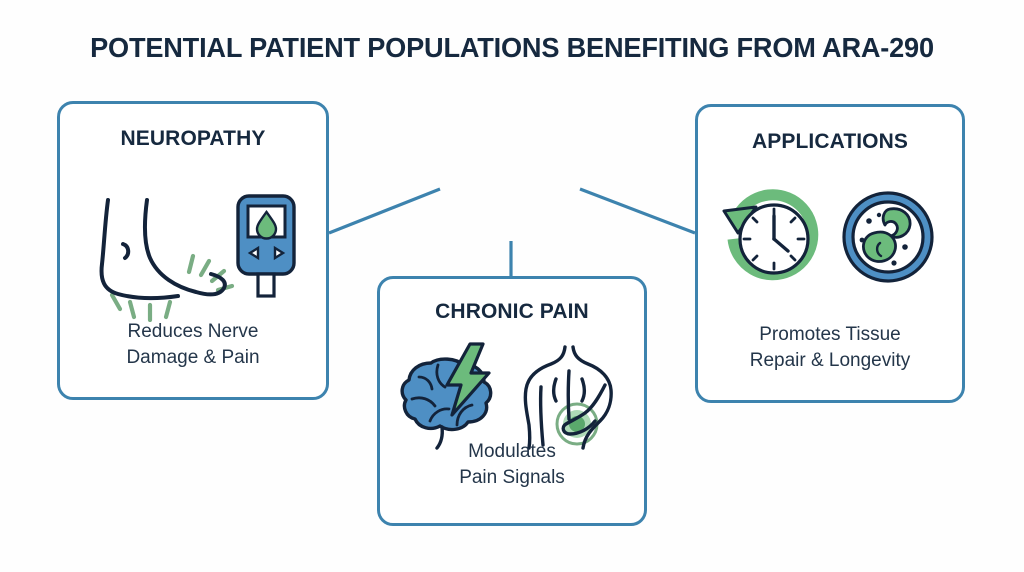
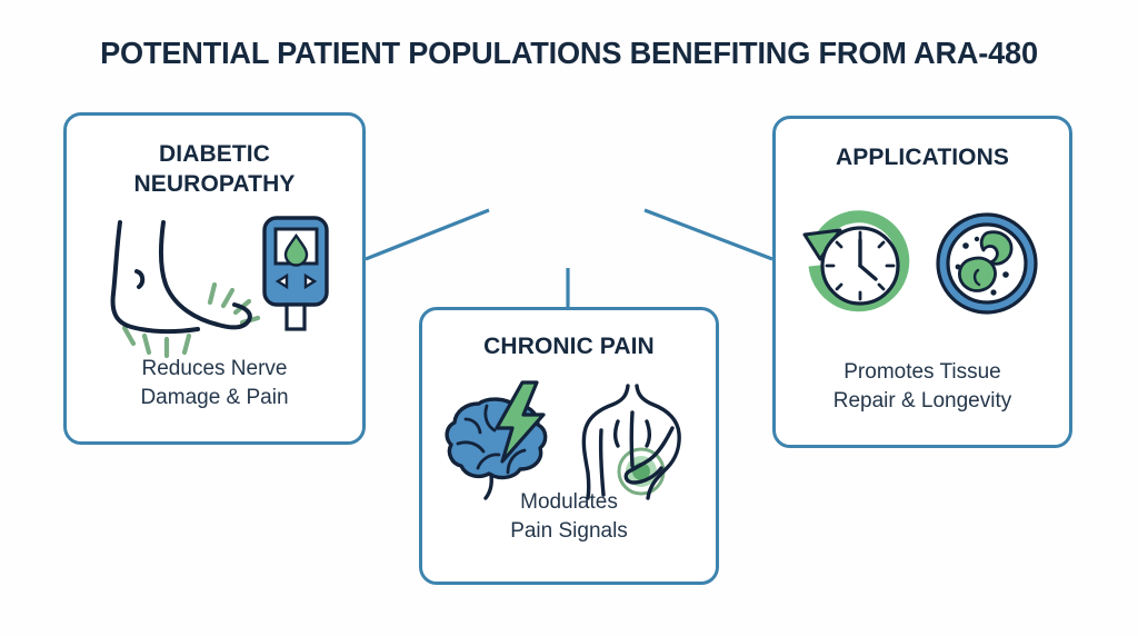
- POTENTIAL PATIENT POPULATIONS BENEFITING FROM ARA-290
+ POTENTIAL PATIENT POPULATIONS BENEFITING FROM ARA-480
+ DIABETIC
  NEUROPATHY
  Reduces Nerve
  Damage & Pain
  CHRONIC PAIN
  Modulates
  Pain Signals
  APPLICATIONS
  Promotes Tissue
  Repair & Longevity
